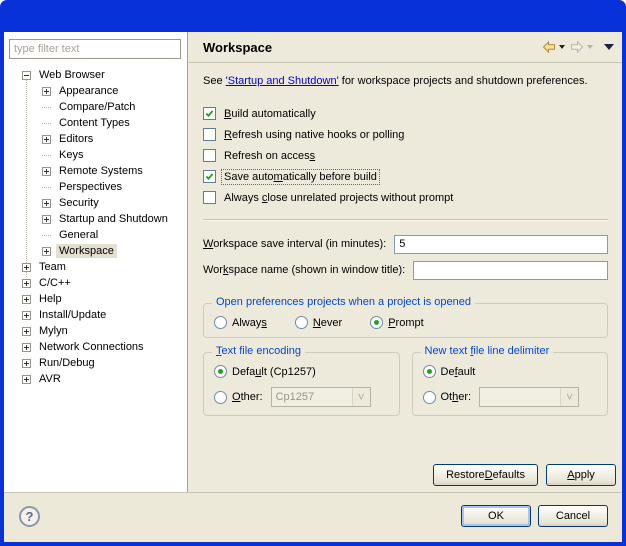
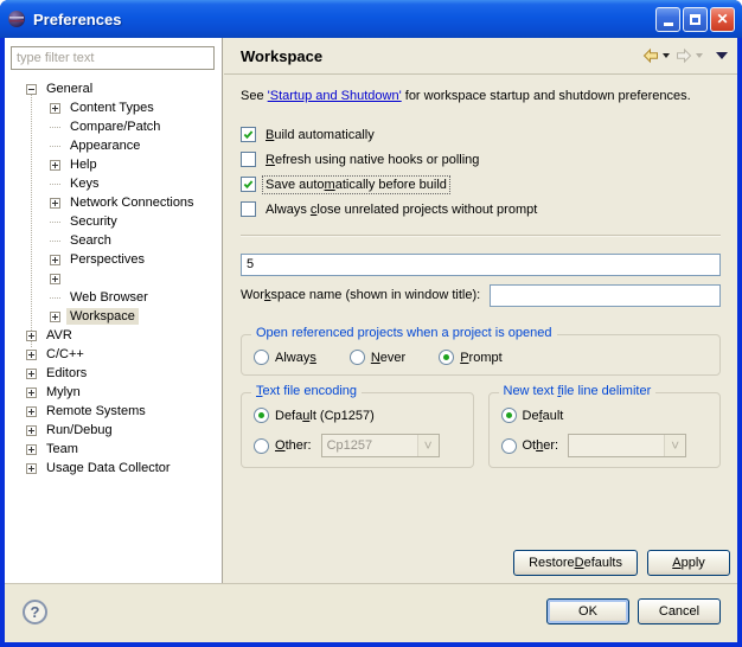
+ Preferences
+ ✕
  type filter text
- Web Browser
+ General
- Appearance
+ Content Types
  Compare/Patch
- Content Types
+ Appearance
- Editors
+ Help
  Keys
- Remote Systems
+ Network Connections
- Perspectives
+ Security
+ Search
- Security
+ Perspectives
- Startup and Shutdown
- General
+ Web Browser
  Workspace
- Team
+ AVR
  C/C++
- Help
+ Editors
- Install/Update
  Mylyn
- Network Connections
+ Remote Systems
  Run/Debug
- AVR
+ Team
+ Usage Data Collector
  Workspace
- See 'Startup and Shutdown' for workspace projects and shutdown preferences.
+ See 'Startup and Shutdown' for workspace startup and shutdown preferences.
  Build automatically
  Refresh using native hooks or polling
- Refresh on access
  Save automatically before build
  Always close unrelated projects without prompt
- Workspace save interval (in minutes):
  5
  Workspace name (shown in window title):
- Open preferences projects when a project is opened
+ Open referenced projects when a project is opened
  Always
  Never
  Prompt
  Text file encoding
  Default (Cp1257)
  Other:
  Cp1257
  ˅
  New text file line delimiter
  Default
  Other:
  ˅
  Restore
  D
  efaults
  A
  pply
  ?
  OK
  Cancel
